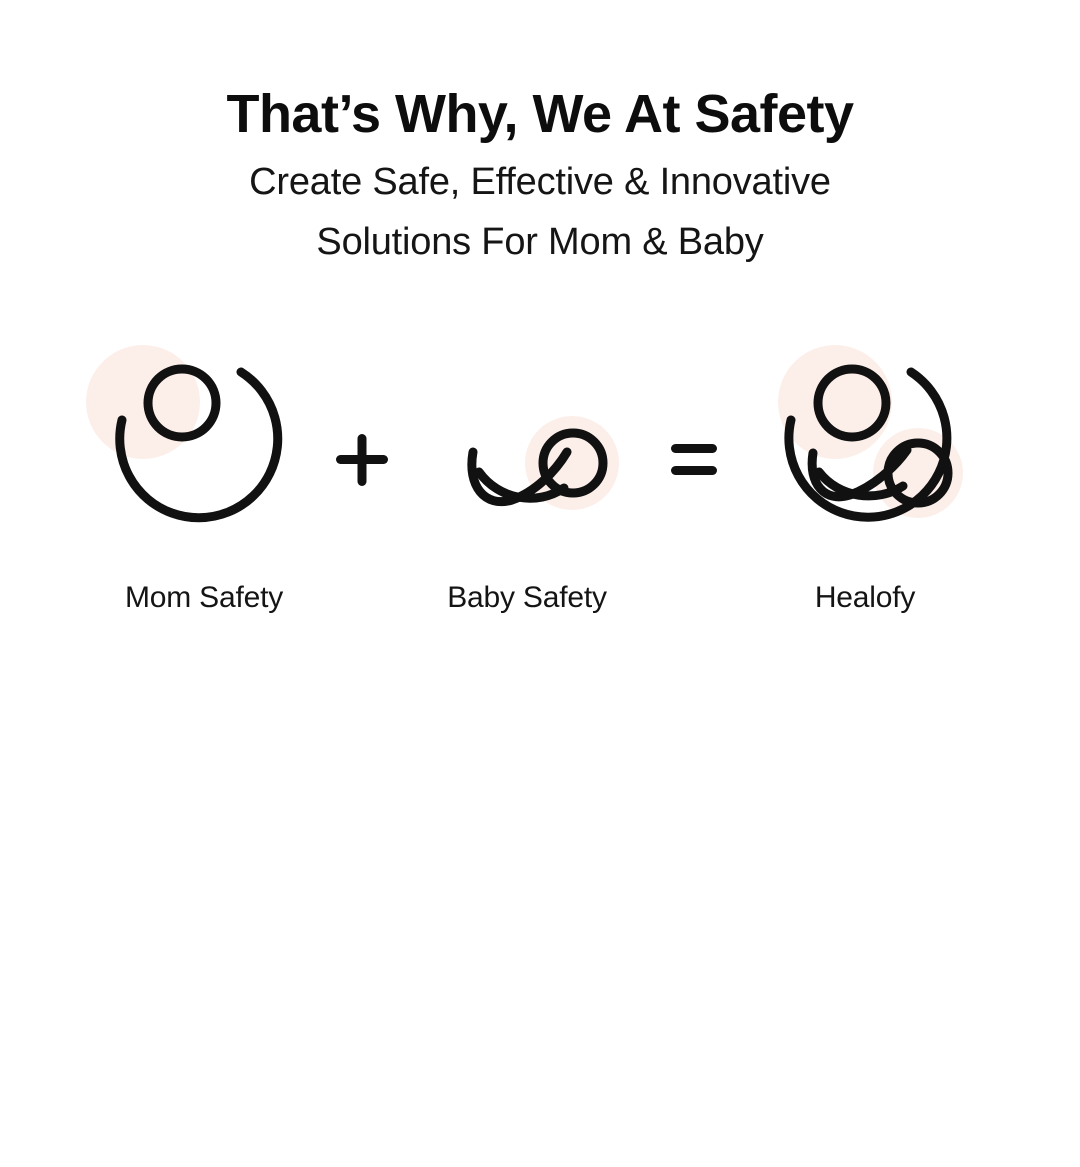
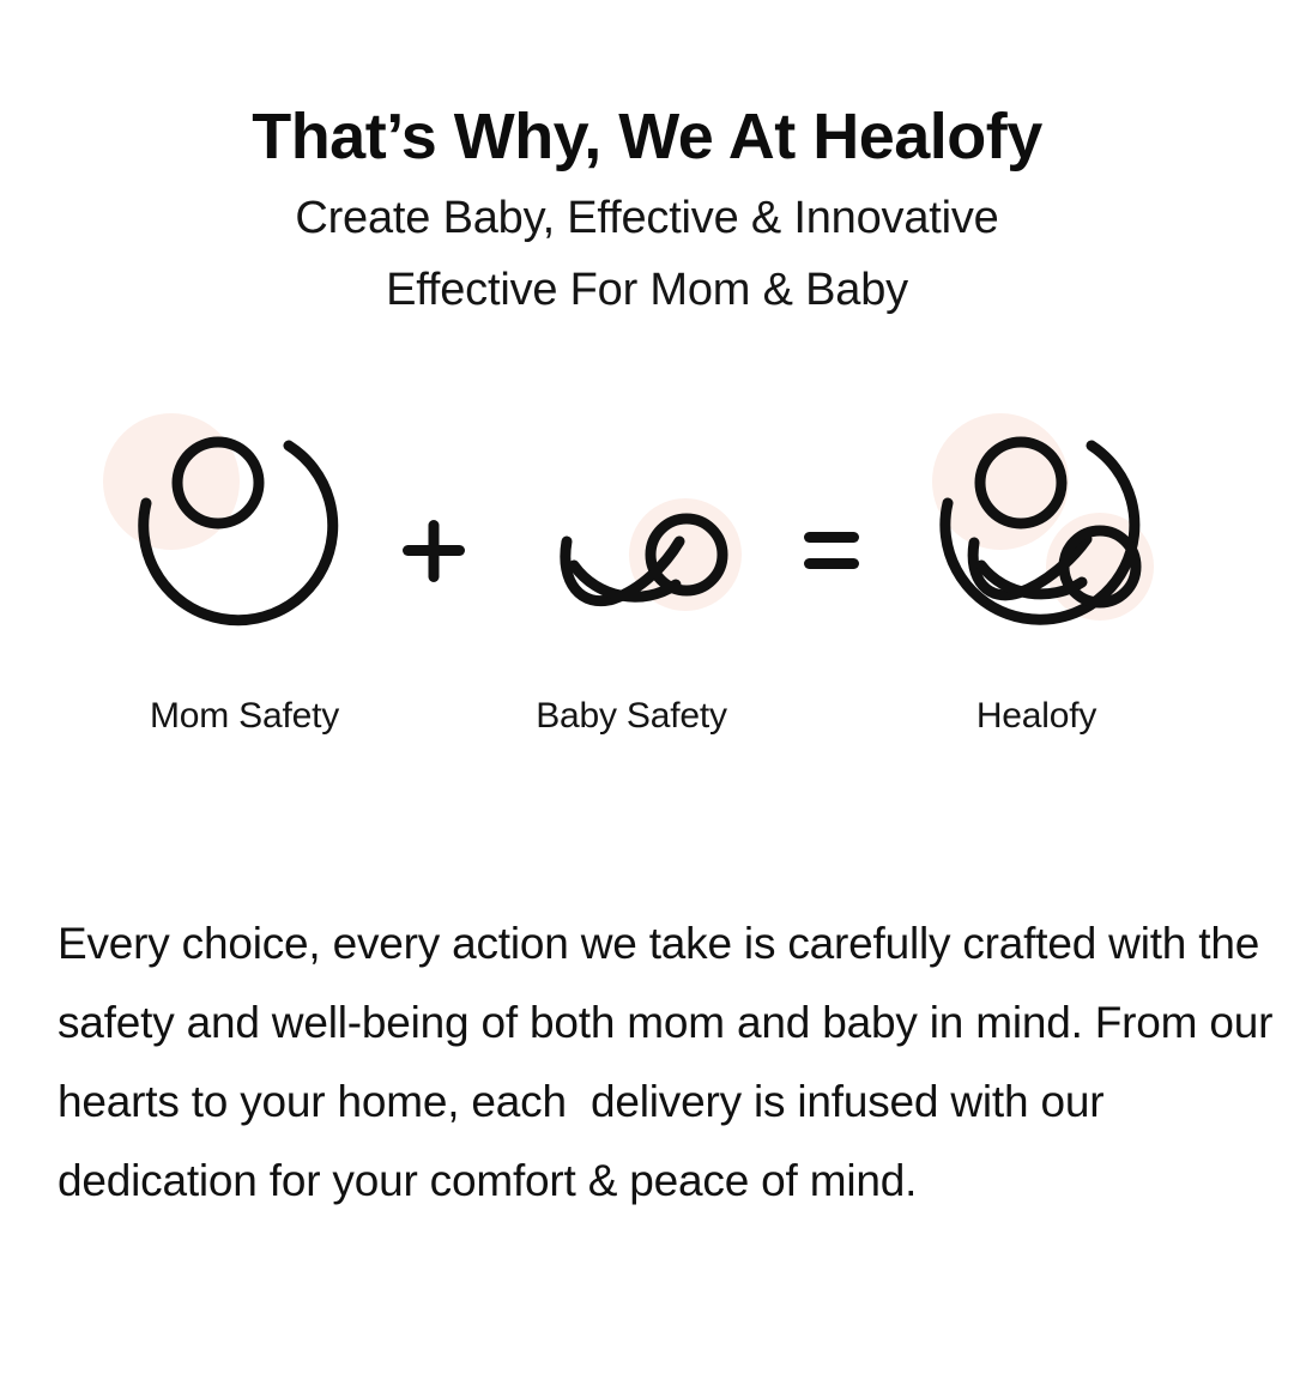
- That’s Why, We At Safety
+ That’s Why, We At Healofy
- Create Safe, Effective & Innovative
+ Create Baby, Effective & Innovative
- Solutions For Mom & Baby
+ Effective For Mom & Baby
  Mom Safety
  Baby Safety
  Healofy
+ Every choice, every action we take is carefully crafted with the safety and well-being of both mom and baby in mind. From our hearts to your home, each delivery is infused with our dedication for your comfort & peace of mind.
